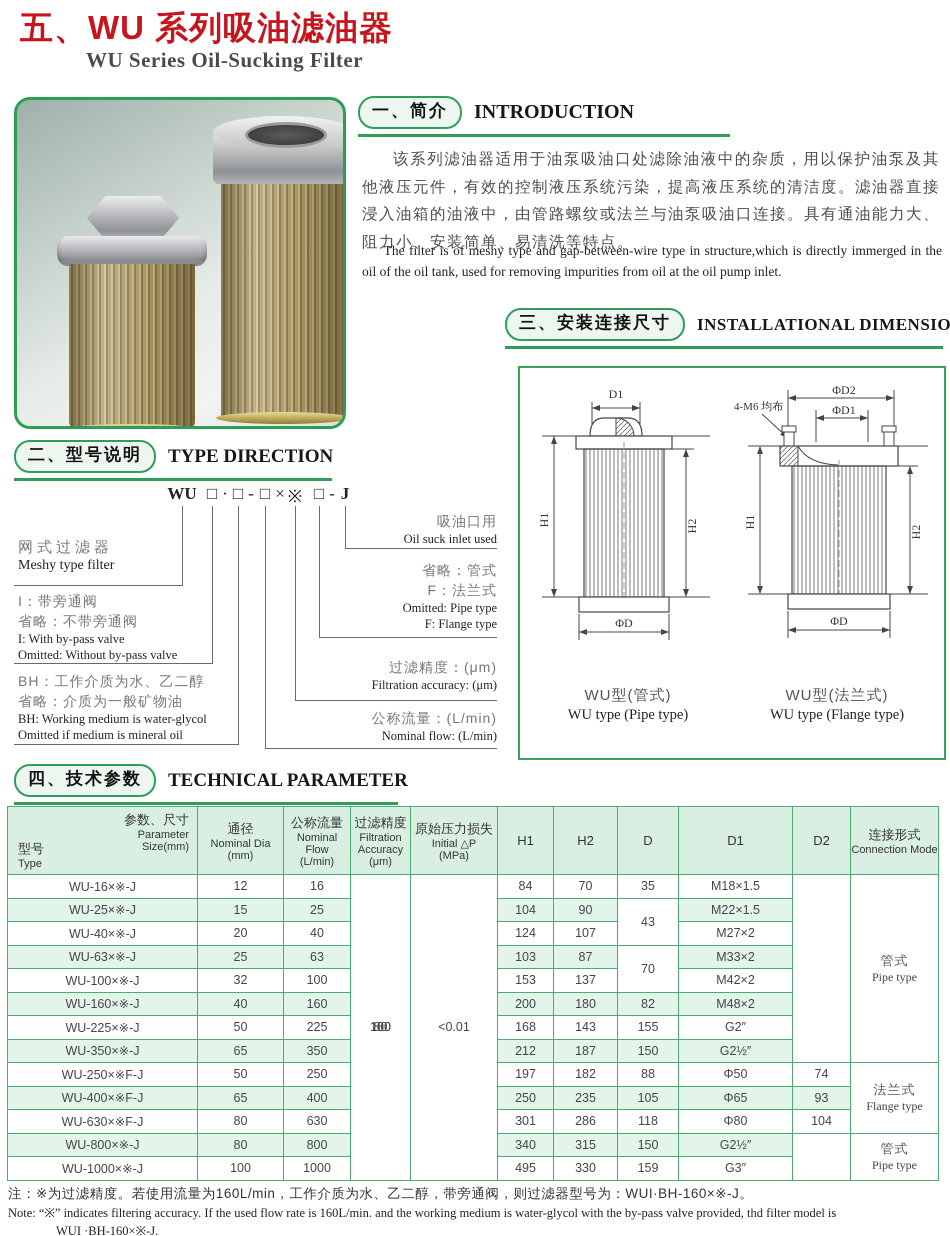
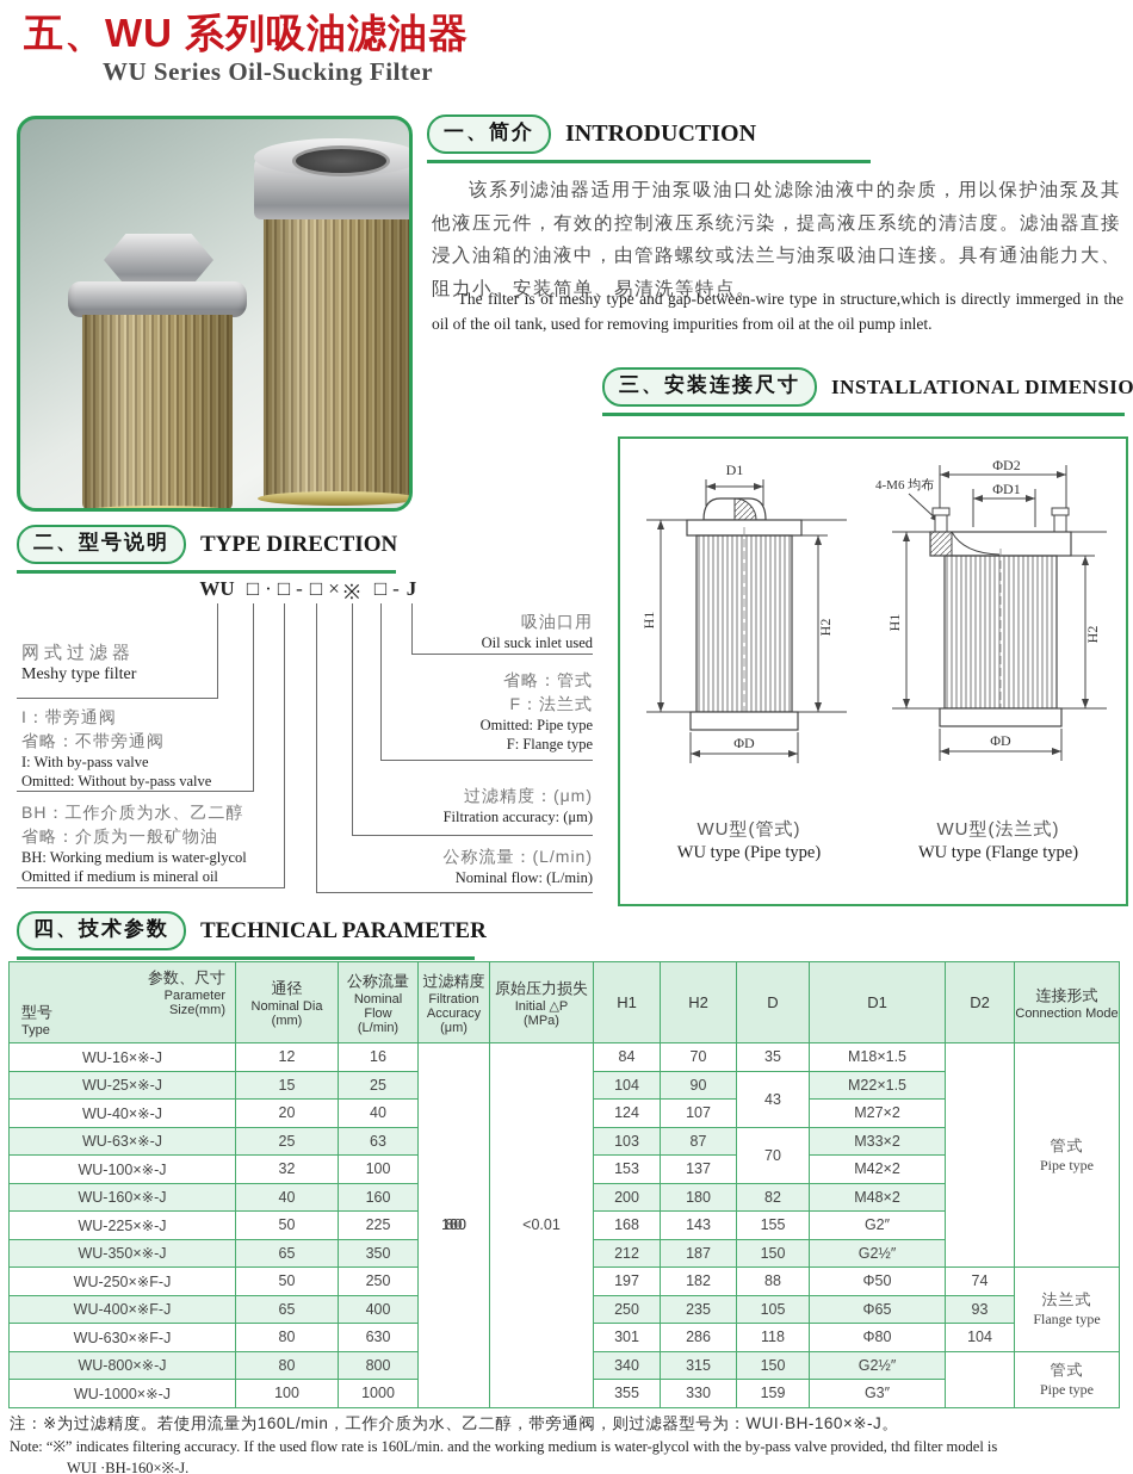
  五、WU 系列吸油滤油器
  WU Series Oil-Sucking Filter
  一、简介
  INTRODUCTION
  该系列滤油器适用于油泵吸油口处滤除油液中的杂质，用以保护油泵及其他液压元件，有效的控制液压系统污染，提高液压系统的清洁度。滤油器直接浸入油箱的油液中，由管路螺纹或法兰与油泵吸油口连接。具有通油能力大、阻力小、安装简单、易清洗等特点。
  The filter is of meshy type and gap-between-wire type in structure,which is directly immerged in the oil of the oil tank, used for removing impurities from oil at the oil pump inlet.
  三、安装连接尺寸
  INSTALLATIONAL DIMENSIO
  D1
  ΦD
  WU型(管式)
  WU type (Pipe type)
  ΦD2
  ΦD1
  4-M6 均布
  ΦD
  WU型(法兰式)
  WU type (Flange type)
  二、型号说明
  TYPE DIRECTION
  WU
  □
  ·
  □
  -
  □
  ×
  ※
  □
  -
  J
  网式过滤器
  Meshy type filter
  I：带旁通阀
  省略：不带旁通阀
  I: With by-pass valve
  Omitted: Without by-pass valve
  BH：工作介质为水、乙二醇
  省略：介质为一般矿物油
  BH: Working medium is water-glycol
  Omitted if medium is mineral oil
  吸油口用
  Oil suck inlet used
  省略：管式
  F：法兰式
  Omitted: Pipe type
  F: Flange type
  过滤精度：(μm)
  Filtration accuracy: (μm)
  公称流量：(L/min)
  Nominal flow: (L/min)
  四、技术参数
  TECHNICAL PARAMETER
  参数、尺寸 Parameter Size(mm) 型号 Type	通径Nominal Dia(mm)	公称流量Nominal Flow(L/min)	过滤精度Filtration Accuracy(μm)	原始压力损失Initial △P(MPa)	H1	H2	D	D1	D2	连接形式Connection Mode
  WU-16×※-J	12	16	80100180	<0.01	84	70	35	M18×1.5		管式Pipe type
  WU-25×※-J	15	25	104	90	43	M22×1.5
  WU-40×※-J	20	40	124	107	M27×2
  WU-63×※-J	25	63	103	87	70	M33×2
  WU-100×※-J	32	100	153	137	M42×2
  WU-160×※-J	40	160	200	180	82	M48×2
  WU-225×※-J	50	225	168	143	155	G2″
  WU-350×※-J	65	350	212	187	150	G2½″
  WU-250×※F-J	50	250	197	182	88	Φ50	74	法兰式Flange type
  WU-400×※F-J	65	400	250	235	105	Φ65	93
  WU-630×※F-J	80	630	301	286	118	Φ80	104
  WU-800×※-J	80	800	340	315	150	G2½″		管式Pipe type
- WU-1000×※-J	100	1000	495	330	159	G3″
+ WU-1000×※-J	100	1000	355	330	159	G3″
  注：※为过滤精度。若使用流量为160L/min，工作介质为水、乙二醇，带旁通阀，则过滤器型号为：WUI·BH-160×※-J。
  Note: “※” indicates filtering accuracy. If the used flow rate is 160L/min. and the working medium is water-glycol with the by-pass valve provided, thd filter model is
  WUI ·BH-160×※-J.
